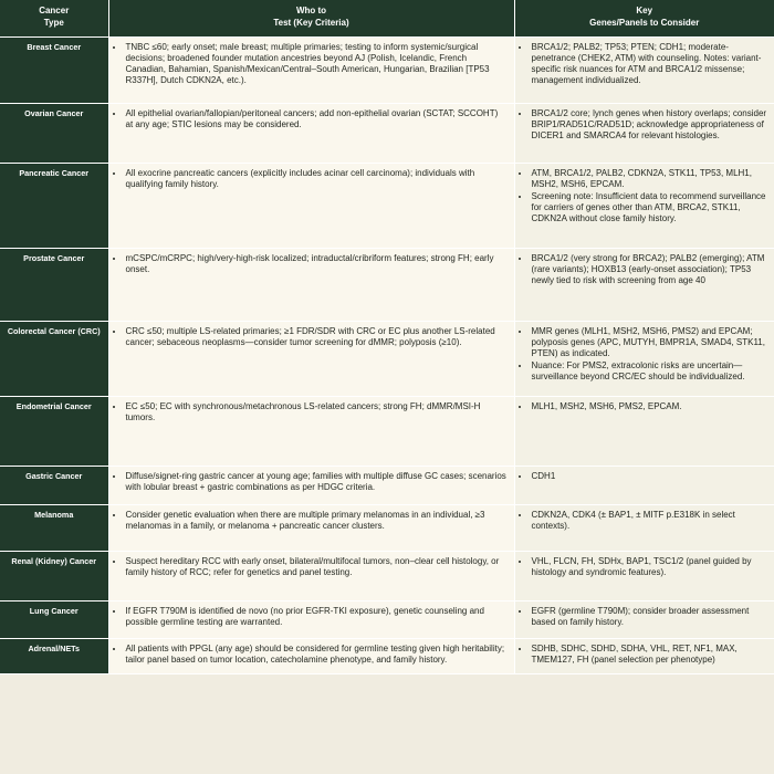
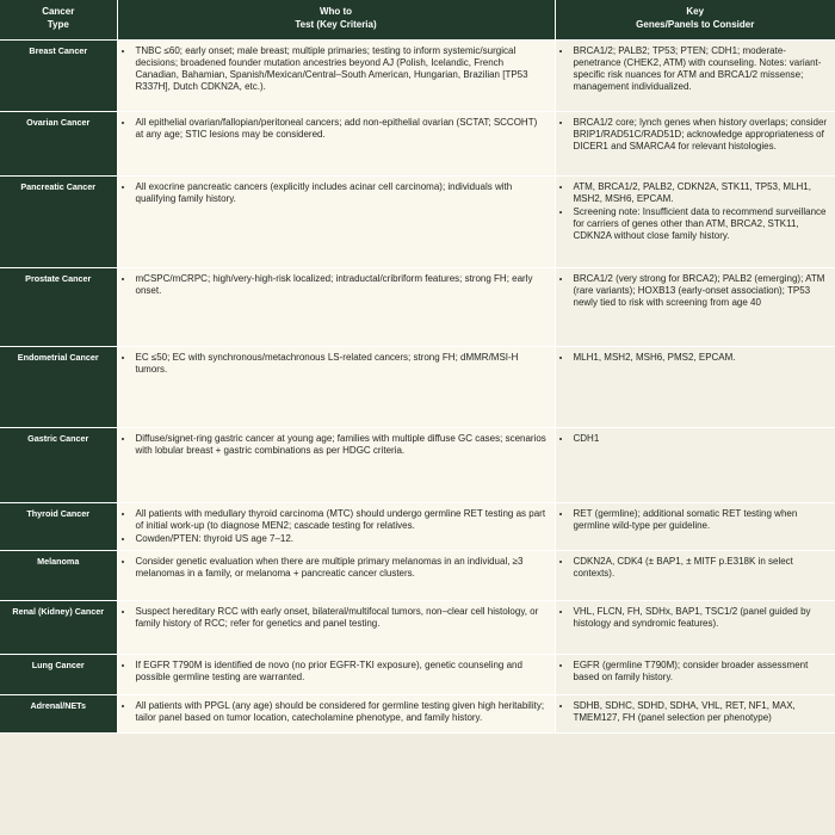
  Cancer Type	Who to Test (Key Criteria)	Key Genes/Panels to Consider
  Breast Cancer	TNBC ≤60; early onset; male breast; multiple primaries; testing to inform systemic/surgical decisions; broadened founder mutation ancestries beyond AJ (Polish, Icelandic, French Canadian, Bahamian, Spanish/Mexican/Central–South American, Hungarian, Brazilian [TP53 R337H], Dutch CDKN2A, etc.).	BRCA1/2; PALB2; TP53; PTEN; CDH1; moderate-penetrance (CHEK2, ATM) with counseling. Notes: variant-specific risk nuances for ATM and BRCA1/2 missense; management individualized.
  Ovarian Cancer	All epithelial ovarian/fallopian/peritoneal cancers; add non-epithelial ovarian (SCTAT; SCCOHT) at any age; STIC lesions may be considered.	BRCA1/2 core; lynch genes when history overlaps; consider BRIP1/RAD51C/RAD51D; acknowledge appropriateness of DICER1 and SMARCA4 for relevant histologies.
  Pancreatic Cancer	All exocrine pancreatic cancers (explicitly includes acinar cell carcinoma); individuals with qualifying family history.	ATM, BRCA1/2, PALB2, CDKN2A, STK11, TP53, MLH1, MSH2, MSH6, EPCAM.Screening note: Insufficient data to recommend surveillance for carriers of genes other than ATM, BRCA2, STK11, CDKN2A without close family history.
  Prostate Cancer	mCSPC/mCRPC; high/very-high-risk localized; intraductal/cribriform features; strong FH; early onset.	BRCA1/2 (very strong for BRCA2); PALB2 (emerging); ATM (rare variants); HOXB13 (early-onset association); TP53 newly tied to risk with screening from age 40
- Colorectal Cancer (CRC)	CRC ≤50; multiple LS-related primaries; ≥1 FDR/SDR with CRC or EC plus another LS-related cancer; sebaceous neoplasms—consider tumor screening for dMMR; polyposis (≥10).	MMR genes (MLH1, MSH2, MSH6, PMS2) and EPCAM; polyposis genes (APC, MUTYH, BMPR1A, SMAD4, STK11, PTEN) as indicated.Nuance: For PMS2, extracolonic risks are uncertain—surveillance beyond CRC/EC should be individualized.
  Endometrial Cancer	EC ≤50; EC with synchronous/metachronous LS-related cancers; strong FH; dMMR/MSI-H tumors.	MLH1, MSH2, MSH6, PMS2, EPCAM.
  Gastric Cancer	Diffuse/signet-ring gastric cancer at young age; families with multiple diffuse GC cases; scenarios with lobular breast + gastric combinations as per HDGC criteria.	CDH1
+ Thyroid Cancer	All patients with medullary thyroid carcinoma (MTC) should undergo germline RET testing as part of initial work-up (to diagnose MEN2; cascade testing for relatives.Cowden/PTEN: thyroid US age 7–12.	RET (germline); additional somatic RET testing when germline wild-type per guideline.
  Melanoma	Consider genetic evaluation when there are multiple primary melanomas in an individual, ≥3 melanomas in a family, or melanoma + pancreatic cancer clusters.	CDKN2A, CDK4 (± BAP1, ± MITF p.E318K in select contexts).
  Renal (Kidney) Cancer	Suspect hereditary RCC with early onset, bilateral/multifocal tumors, non–clear cell histology, or family history of RCC; refer for genetics and panel testing.	VHL, FLCN, FH, SDHx, BAP1, TSC1/2 (panel guided by histology and syndromic features).
  Lung Cancer	If EGFR T790M is identified de novo (no prior EGFR-TKI exposure), genetic counseling and possible germline testing are warranted.	EGFR (germline T790M); consider broader assessment based on family history.
  Adrenal/NETs	All patients with PPGL (any age) should be considered for germline testing given high heritability; tailor panel based on tumor location, catecholamine phenotype, and family history.	SDHB, SDHC, SDHD, SDHA, VHL, RET, NF1, MAX, TMEM127, FH (panel selection per phenotype)
